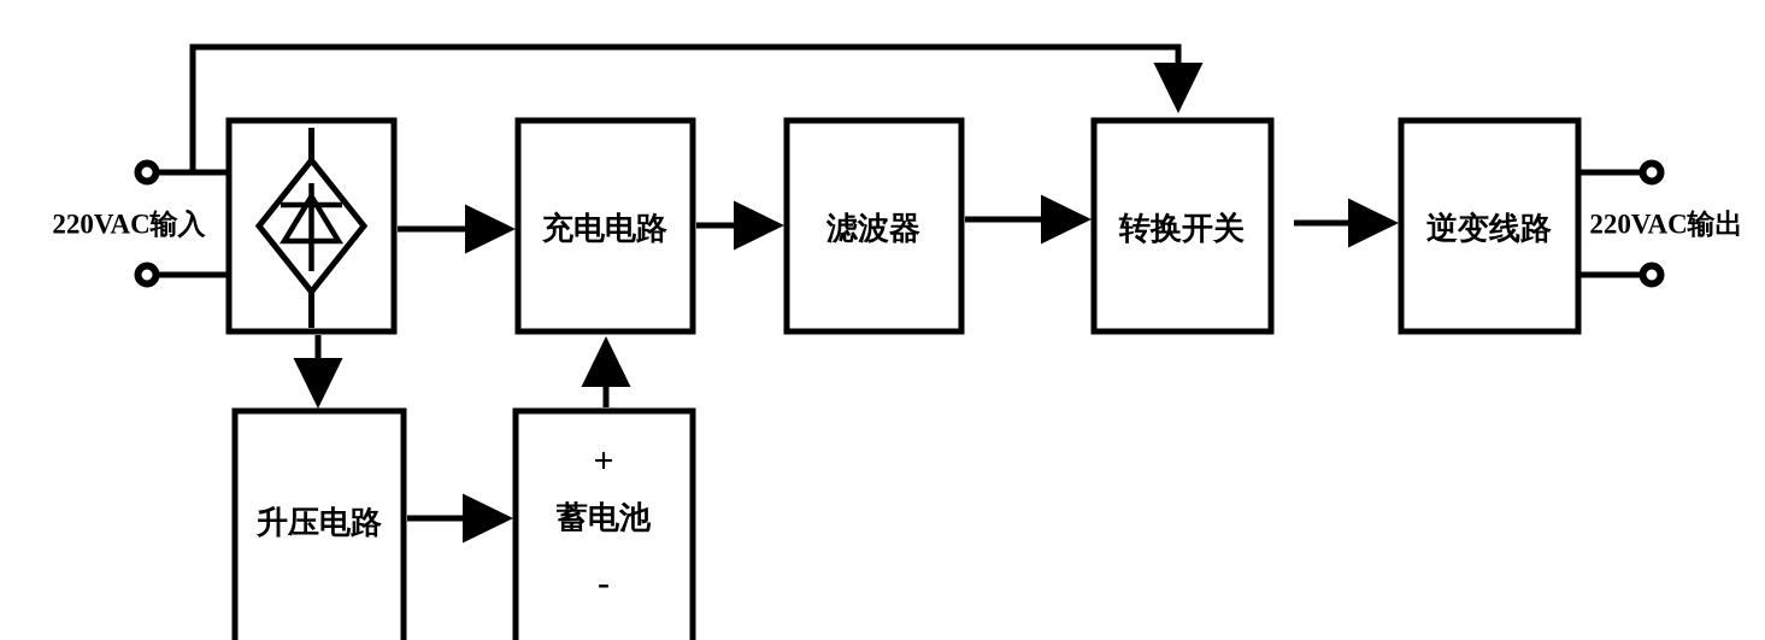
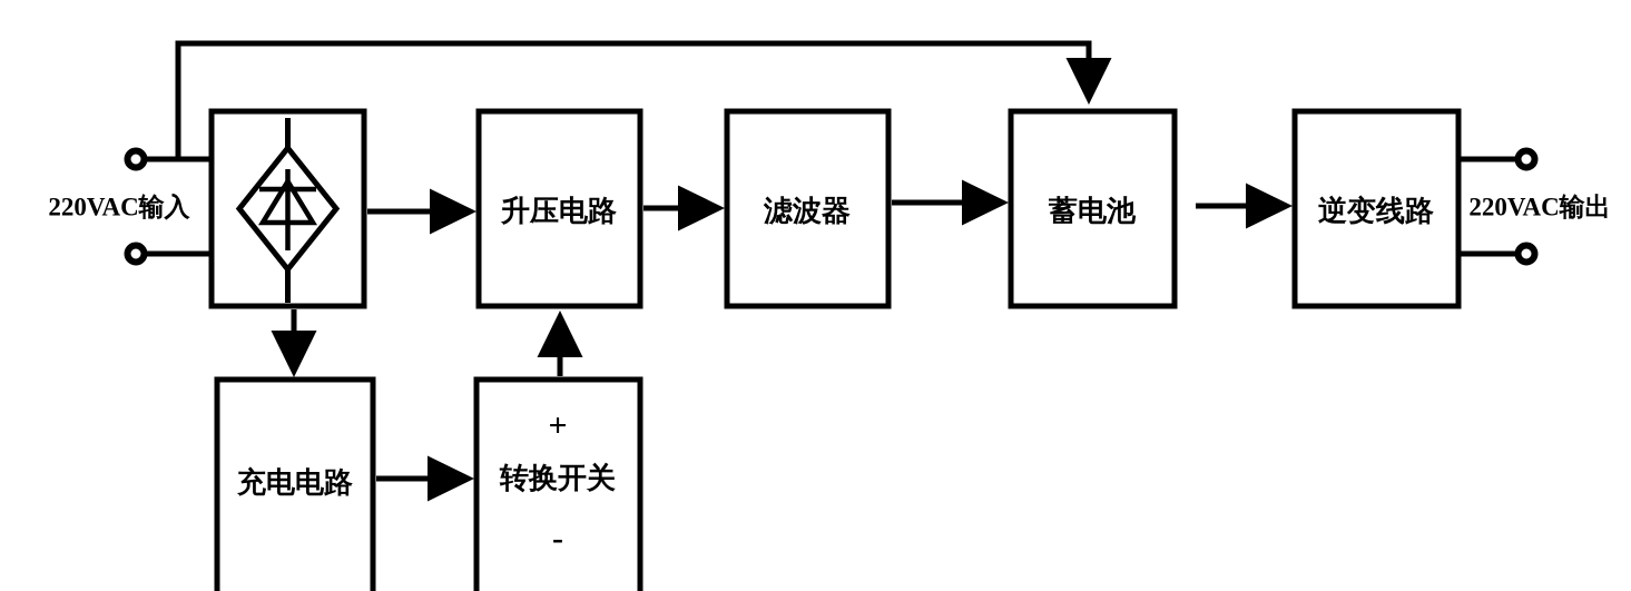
  220VAC输入
  220VAC输出
- 充电电路
+ 升压电路
  滤波器
- 转换开关
+ 蓄电池
  逆变线路
- 升压电路
+ 充电电路
- 蓄电池
+ 转换开关
  +
  -
